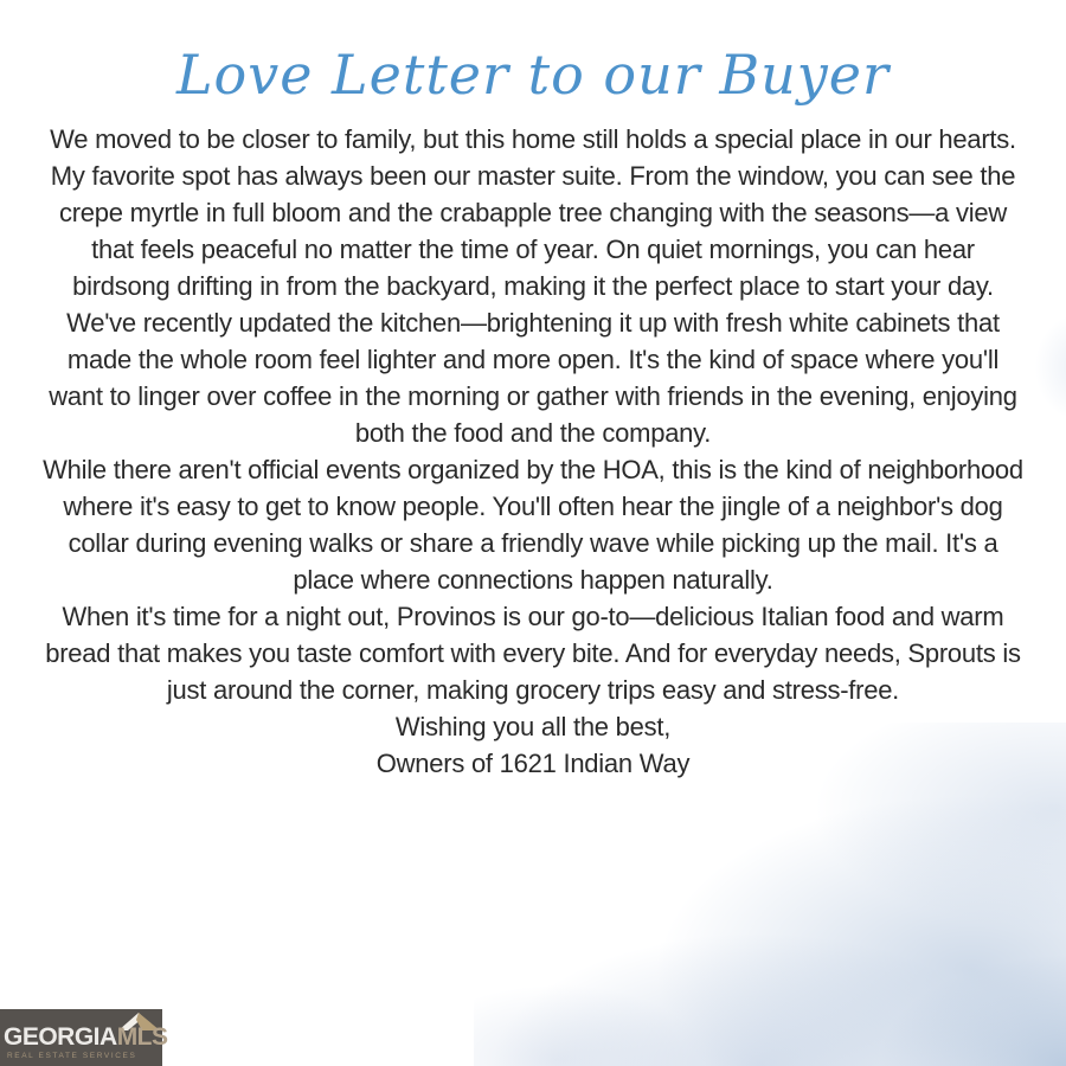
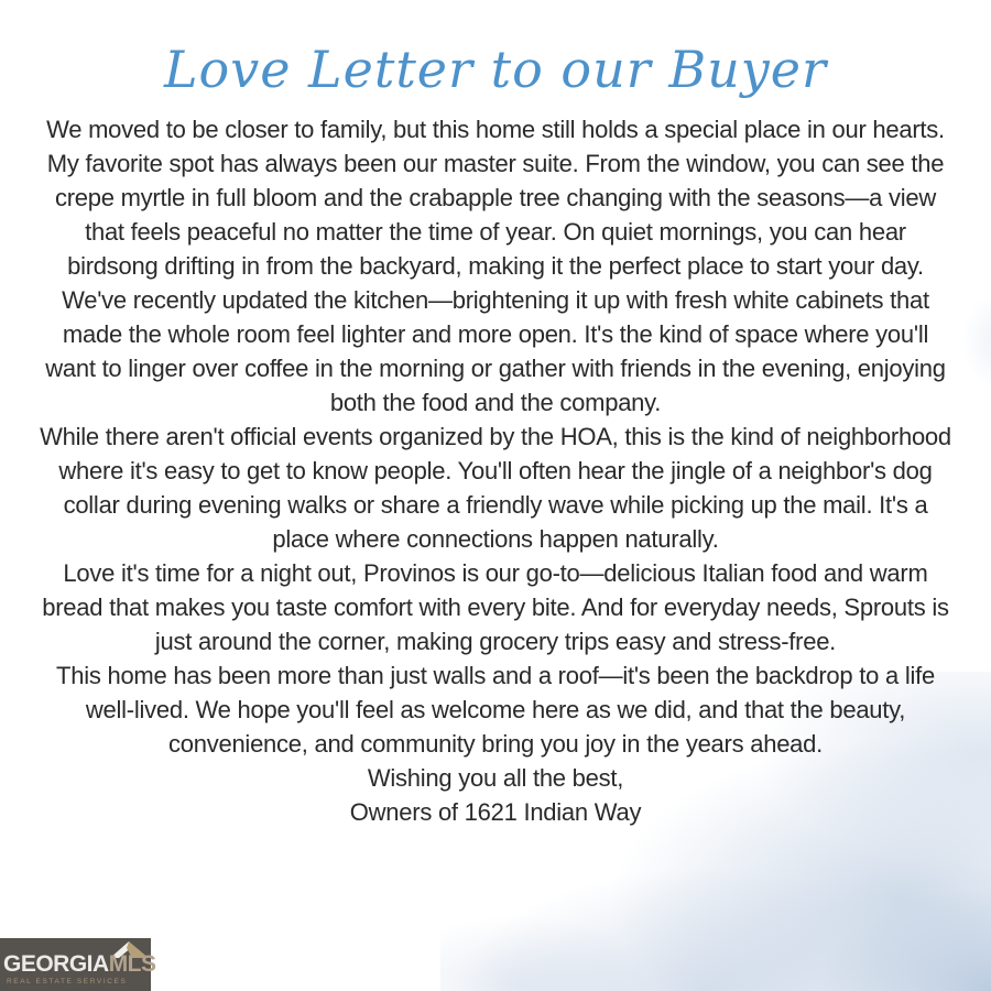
  Love Letter to our Buyer
  We moved to be closer to family, but this home still holds a special place in our hearts.
  My favorite spot has always been our master suite. From the window, you can see the crepe myrtle in full bloom and the crabapple tree changing with the seasons—a view that feels peaceful no matter the time of year. On quiet mornings, you can hear birdsong drifting in from the backyard, making it the perfect place to start your day.
  We've recently updated the kitchen—brightening it up with fresh white cabinets that made the whole room feel lighter and more open. It's the kind of space where you'll want to linger over coffee in the morning or gather with friends in the evening, enjoying both the food and the company.
  While there aren't official events organized by the HOA, this is the kind of neighborhood where it's easy to get to know people. You'll often hear the jingle of a neighbor's dog collar during evening walks or share a friendly wave while picking up the mail. It's a place where connections happen naturally.
- When it's time for a night out, Provinos is our go-to—delicious Italian food and warm bread that makes you taste comfort with every bite. And for everyday needs, Sprouts is just around the corner, making grocery trips easy and stress-free.
+ Love it's time for a night out, Provinos is our go-to—delicious Italian food and warm bread that makes you taste comfort with every bite. And for everyday needs, Sprouts is just around the corner, making grocery trips easy and stress-free.
+ This home has been more than just walls and a roof—it's been the backdrop to a life well-lived. We hope you'll feel as welcome here as we did, and that the beauty, convenience, and community bring you joy in the years ahead.
  Wishing you all the best,
  Owners of 1621 Indian Way
  GEORGIAMLS
